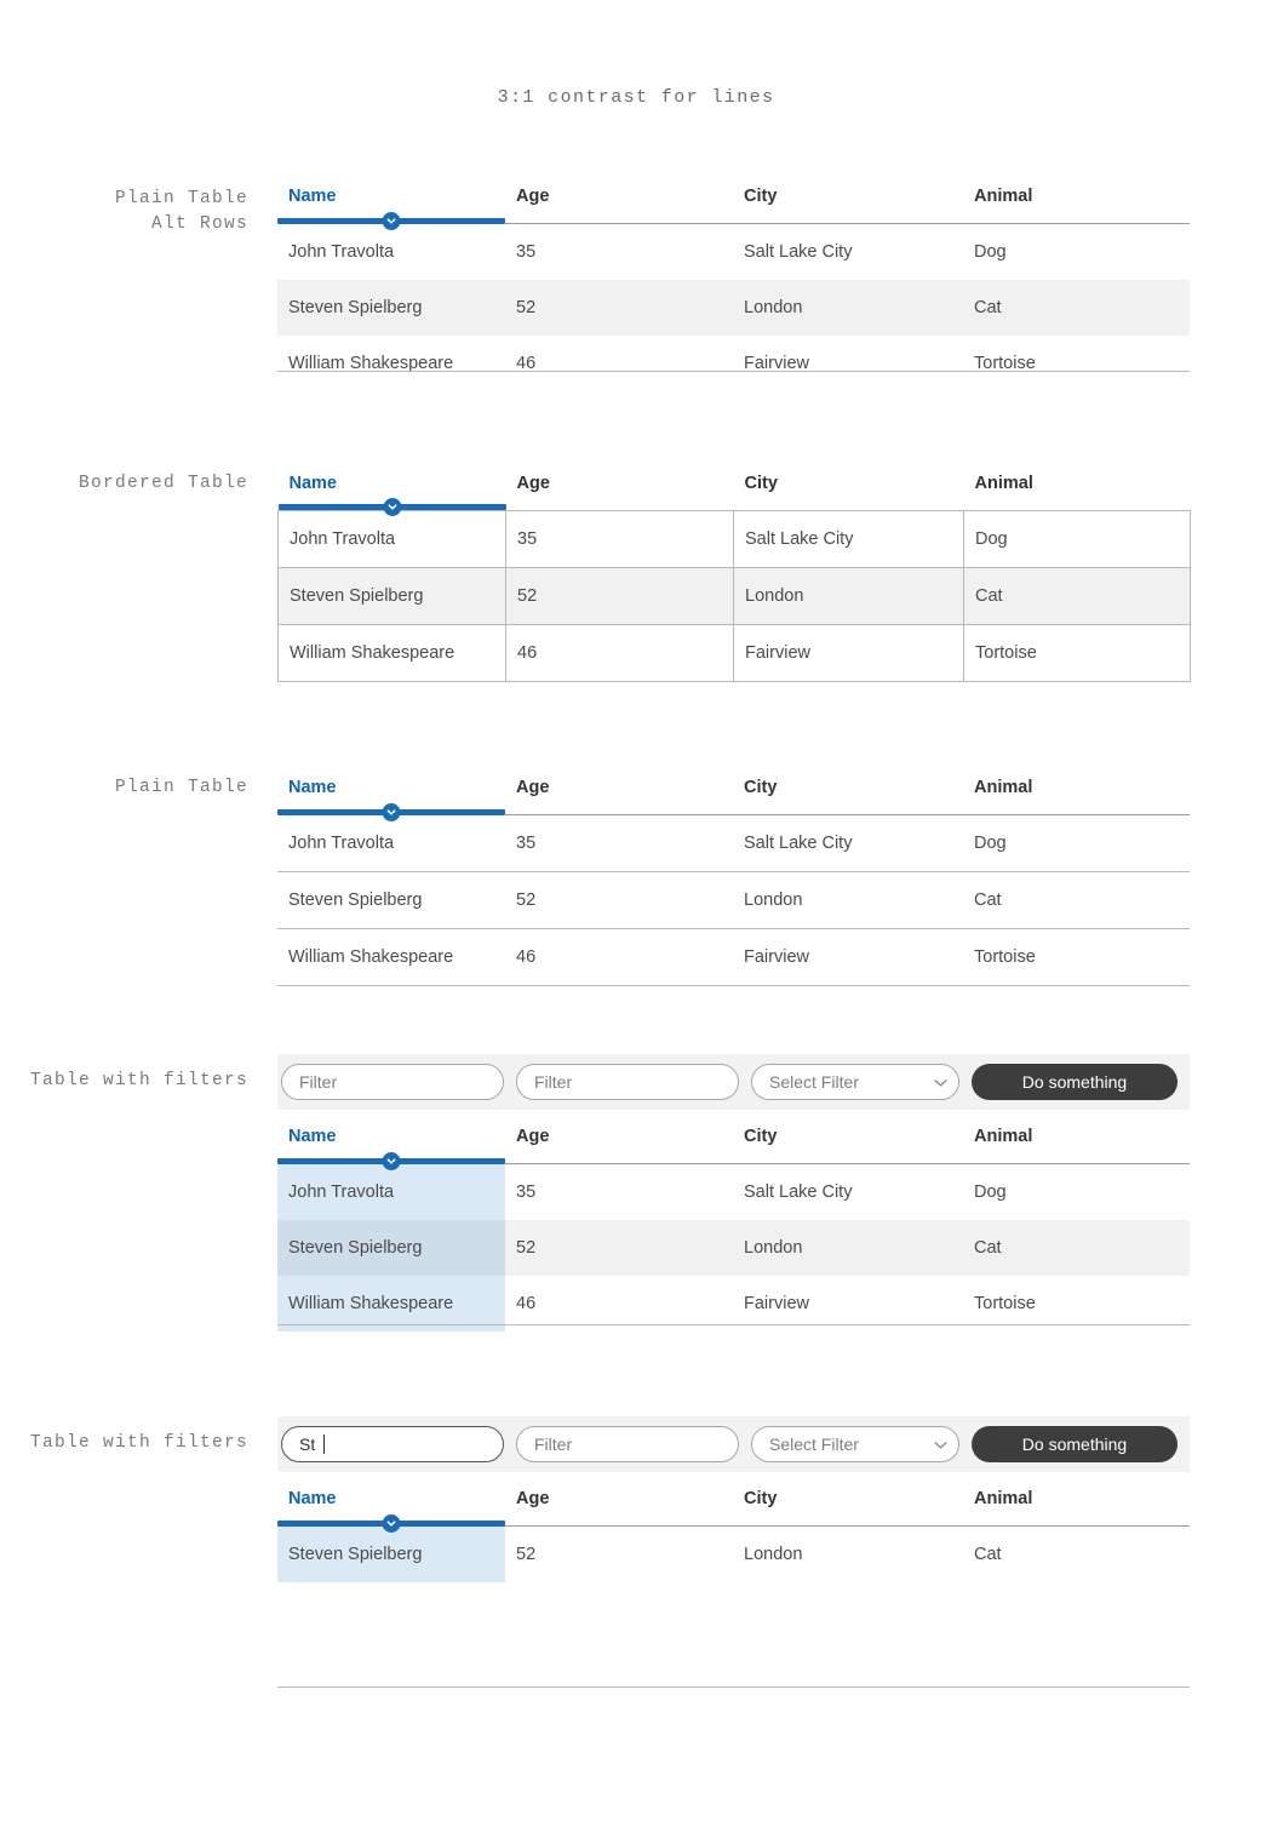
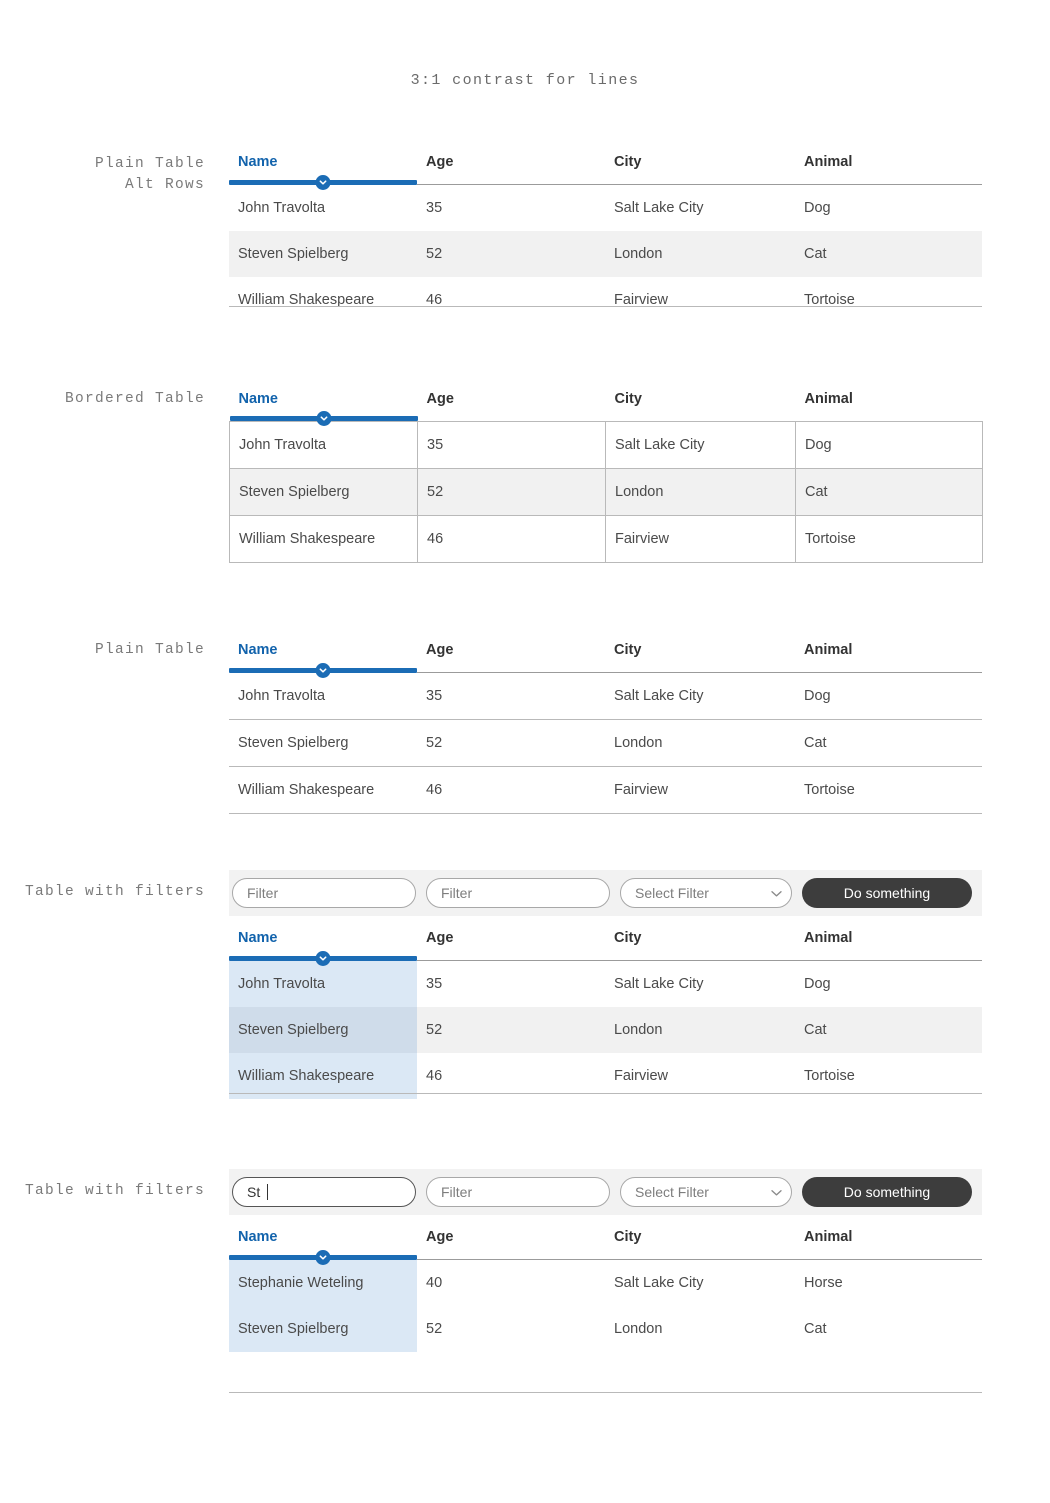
  3:1 contrast for lines
  Plain Table
  Alt Rows
  Name	Age	City	Animal
  John Travolta	35	Salt Lake City	Dog
  Steven Spielberg	52	London	Cat
  William Shakespeare	46	Fairview	Tortoise
  Bordered Table
  Name	Age	City	Animal
  John Travolta	35	Salt Lake City	Dog
  Steven Spielberg	52	London	Cat
  William Shakespeare	46	Fairview	Tortoise
  Plain Table
  Name	Age	City	Animal
  John Travolta	35	Salt Lake City	Dog
  Steven Spielberg	52	London	Cat
  William Shakespeare	46	Fairview	Tortoise
  Table with filters
  Filter
  Filter
  Select Filter
  Do something
  Name	Age	City	Animal
  John Travolta	35	Salt Lake City	Dog
  Steven Spielberg	52	London	Cat
  William Shakespeare	46	Fairview	Tortoise
  Table with filters
  St
  Filter
  Select Filter
  Do something
  Name	Age	City	Animal
+ Stephanie Weteling	40	Salt Lake City	Horse
  Steven Spielberg	52	London	Cat
